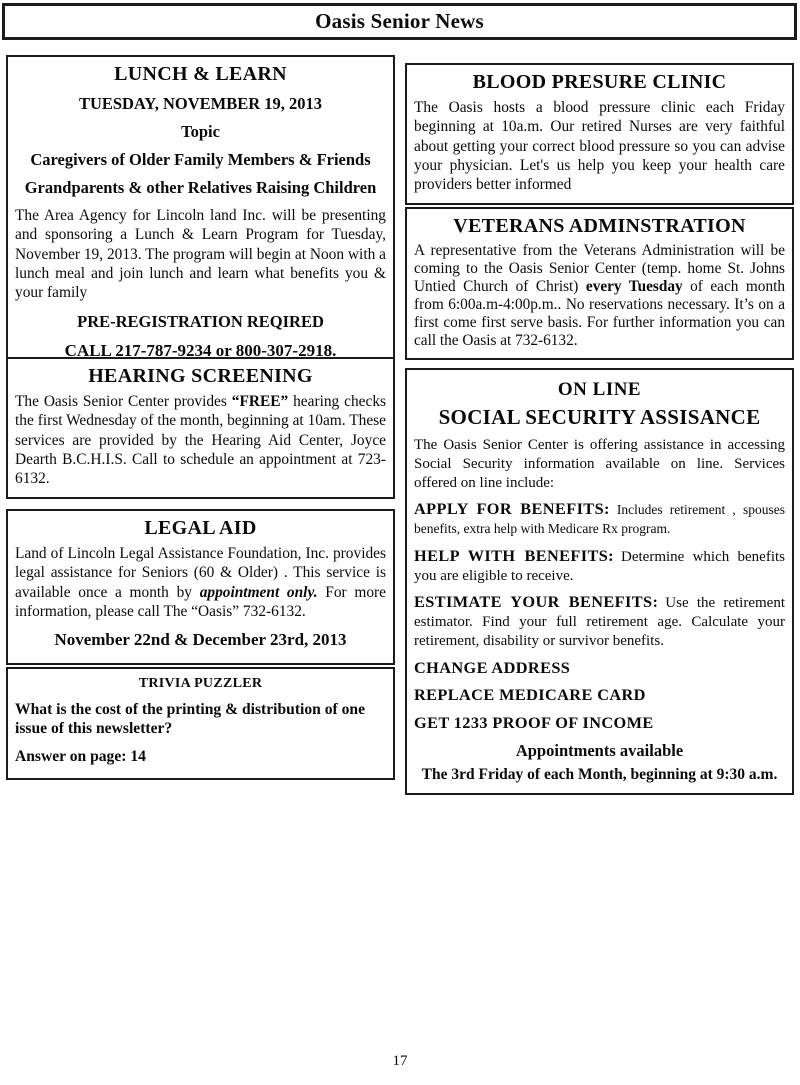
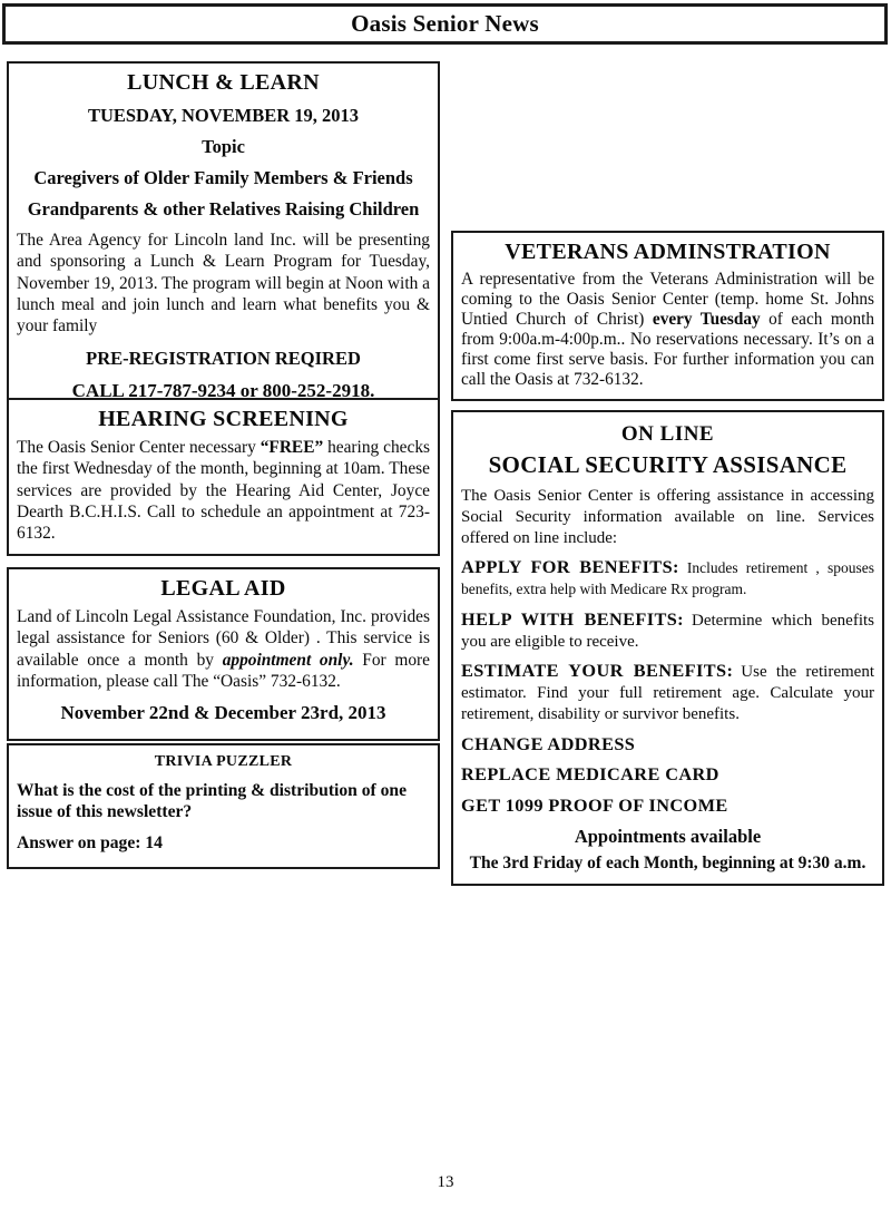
  Oasis Senior News
  LUNCH & LEARN
  TUESDAY, NOVEMBER 19, 2013
  Topic
  Caregivers of Older Family Members & Friends
  Grandparents & other Relatives Raising Children
  The Area Agency for Lincoln land Inc. will be presenting and sponsoring a Lunch & Learn Program for Tuesday, November 19, 2013. The program will begin at Noon with a lunch meal and join lunch and learn what benefits you & your family
  PRE-REGISTRATION REQIRED
- CALL 217-787-9234 or 800-307-2918.
+ CALL 217-787-9234 or 800-252-2918.
  HEARING SCREENING
- The Oasis Senior Center provides “FREE” hearing checks the first Wednesday of the month, beginning at 10am. These services are provided by the Hearing Aid Center, Joyce Dearth B.C.H.I.S. Call to schedule an appointment at 723-6132.
+ The Oasis Senior Center necessary “FREE” hearing checks the first Wednesday of the month, beginning at 10am. These services are provided by the Hearing Aid Center, Joyce Dearth B.C.H.I.S. Call to schedule an appointment at 723-6132.
  LEGAL AID
  Land of Lincoln Legal Assistance Foundation, Inc. provides legal assistance for Seniors (60 & Older) . This service is available once a month by appointment only. For more information, please call The “Oasis” 732-6132.
  November 22nd & December 23rd, 2013
  TRIVIA PUZZLER
  What is the cost of the printing & distribution of one issue of this newsletter?
  Answer on page: 14
- BLOOD PRESURE CLINIC
- The Oasis hosts a blood pressure clinic each Friday beginning at 10a.m. Our retired Nurses are very faithful about getting your correct blood pressure so you can advise your physician. Let's us help you keep your health care providers better informed
  VETERANS ADMINSTRATION
- A representative from the Veterans Administration will be coming to the Oasis Senior Center (temp. home St. Johns Untied Church of Christ) every Tuesday of each month from 6:00a.m-4:00p.m.. No reservations necessary. It’s on a first come first serve basis. For further information you can call the Oasis at 732-6132.
+ A representative from the Veterans Administration will be coming to the Oasis Senior Center (temp. home St. Johns Untied Church of Christ) every Tuesday of each month from 9:00a.m-4:00p.m.. No reservations necessary. It’s on a first come first serve basis. For further information you can call the Oasis at 732-6132.
  ON LINE
  SOCIAL SECURITY ASSISANCE
  The Oasis Senior Center is offering assistance in accessing Social Security information available on line. Services offered on line include:
  APPLY FOR BENEFITS: Includes retirement , spouses benefits, extra help with Medicare Rx program.
  HELP WITH BENEFITS: Determine which benefits you are eligible to receive.
  ESTIMATE YOUR BENEFITS: Use the retirement estimator. Find your full retirement age. Calculate your retirement, disability or survivor benefits.
  CHANGE ADDRESS
  REPLACE MEDICARE CARD
- GET 1233 PROOF OF INCOME
+ GET 1099 PROOF OF INCOME
  Appointments available
  The 3rd Friday of each Month, beginning at 9:30 a.m.
- 17
+ 13
